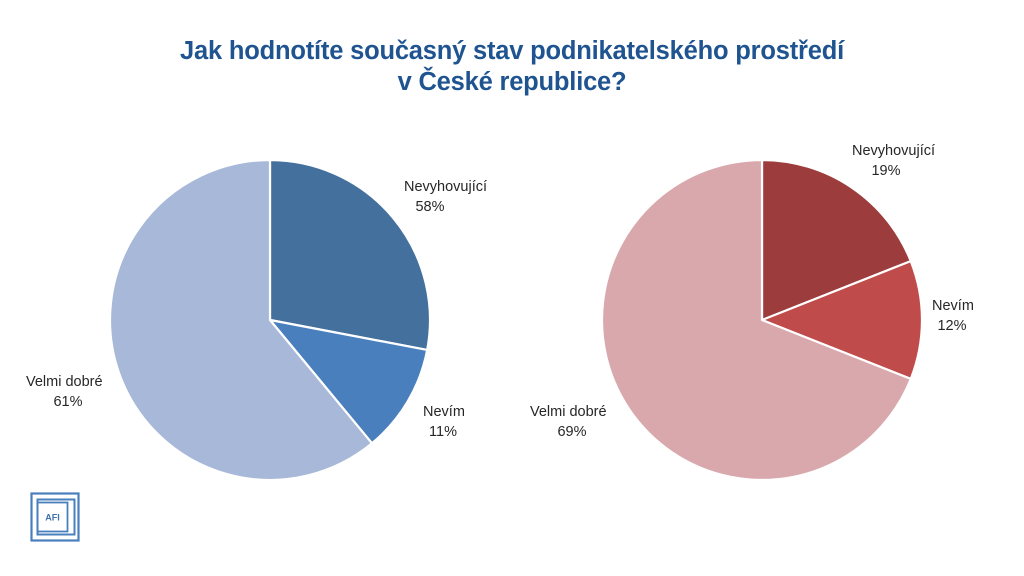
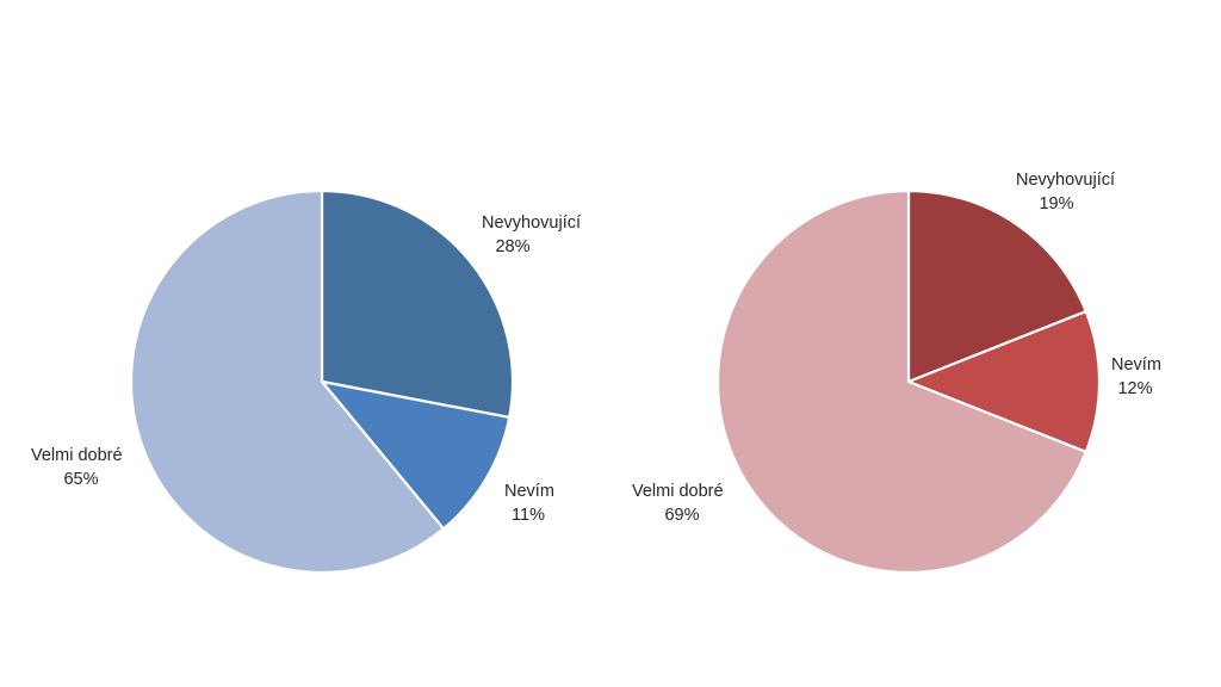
- Jak hodnotíte současný stav podnikatelského prostředí
- v České republice?
  Nevyhovující
- 58%
+ 28%
  Nevím
  11%
  Velmi dobré
- 61%
+ 65%
  Nevyhovující
  19%
  Nevím
  12%
  Velmi dobré
  69%
- AFI
